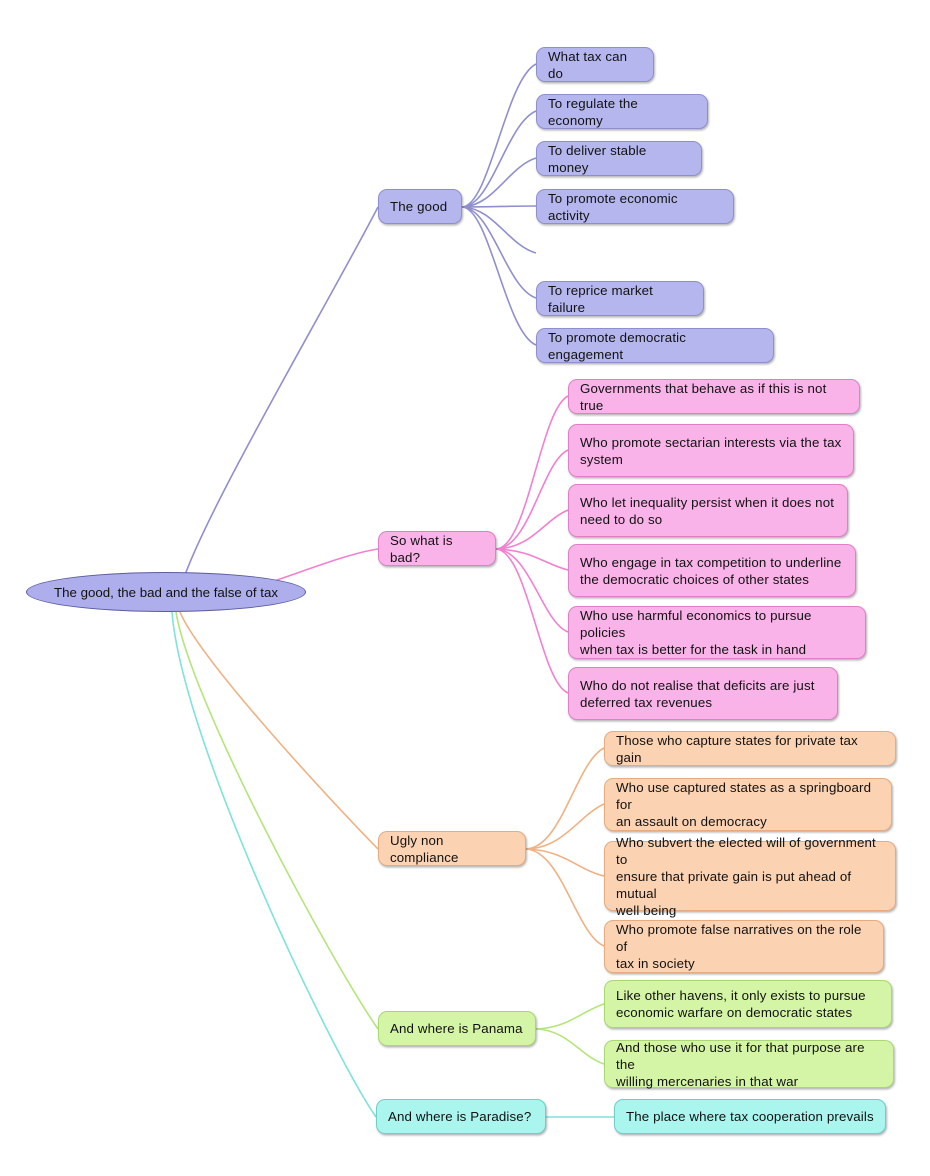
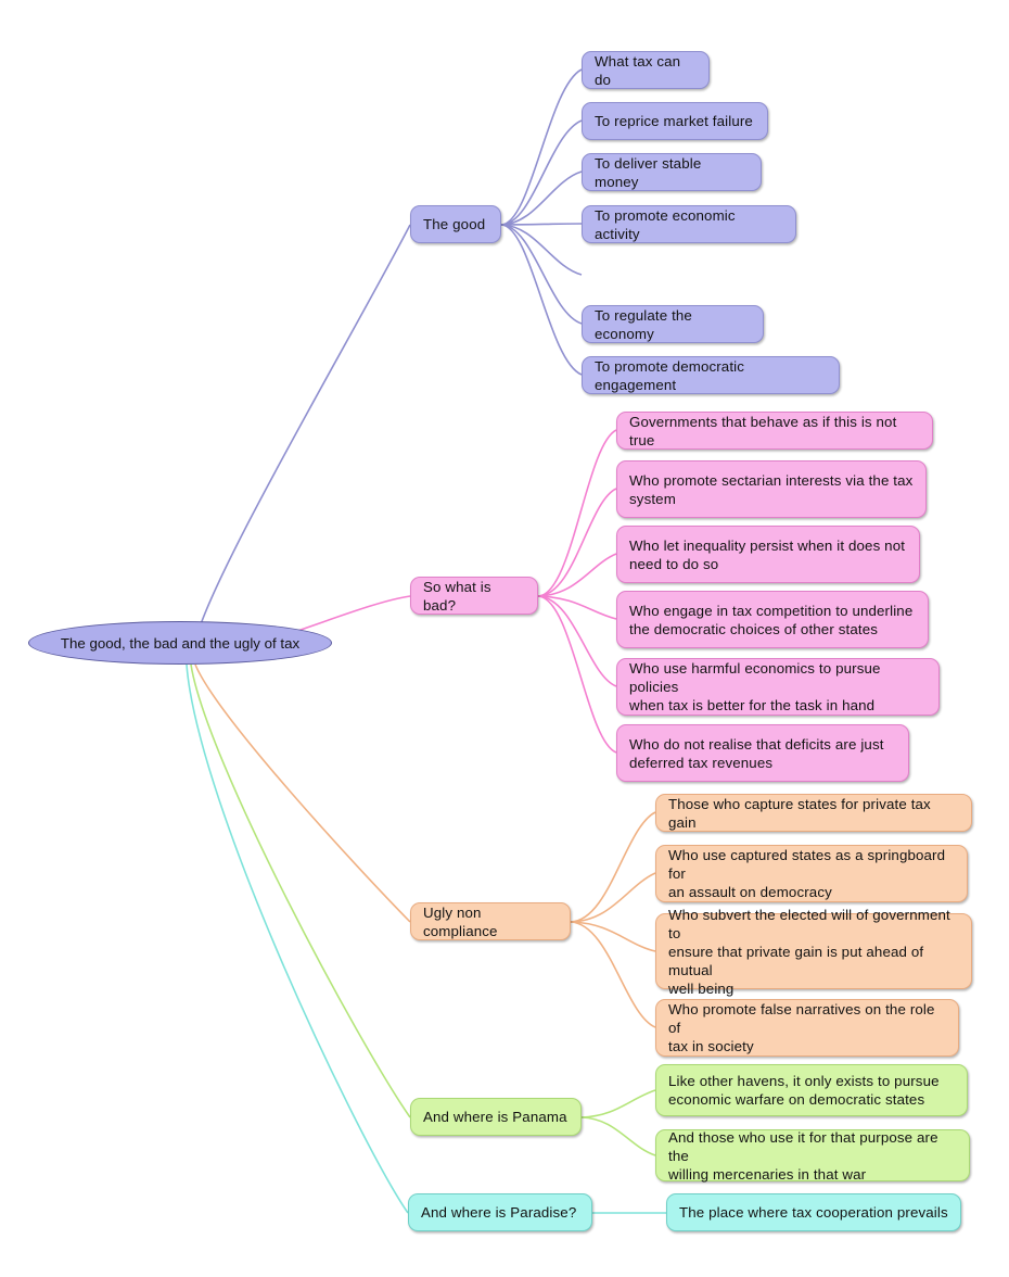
- The good, the bad and the false of tax
+ The good, the bad and the ugly of tax
  The good
  What tax can do
- To regulate the economy
+ To reprice market failure
  To deliver stable money
  To promote economic activity
- To reprice market failure
+ To regulate the economy
  To promote democratic engagement
  So what is bad?
  Governments that behave as if this is not true
  Who promote sectarian interests via the tax
  system
  Who let inequality persist when it does not
  need to do so
  Who engage in tax competition to underline
  the democratic choices of other states
  Who use harmful economics to pursue policies
  when tax is better for the task in hand
  Who do not realise that deficits are just
  deferred tax revenues
  Ugly non compliance
  Those who capture states for private tax gain
  Who use captured states as a springboard for
  an assault on democracy
  Who subvert the elected will of government to
  ensure that private gain is put ahead of mutual
  well being
  Who promote false narratives on the role of
  tax in society
  And where is Panama
  Like other havens, it only exists to pursue
  economic warfare on democratic states
  And those who use it for that purpose are the
  willing mercenaries in that war
  And where is Paradise?
  The place where tax cooperation prevails
